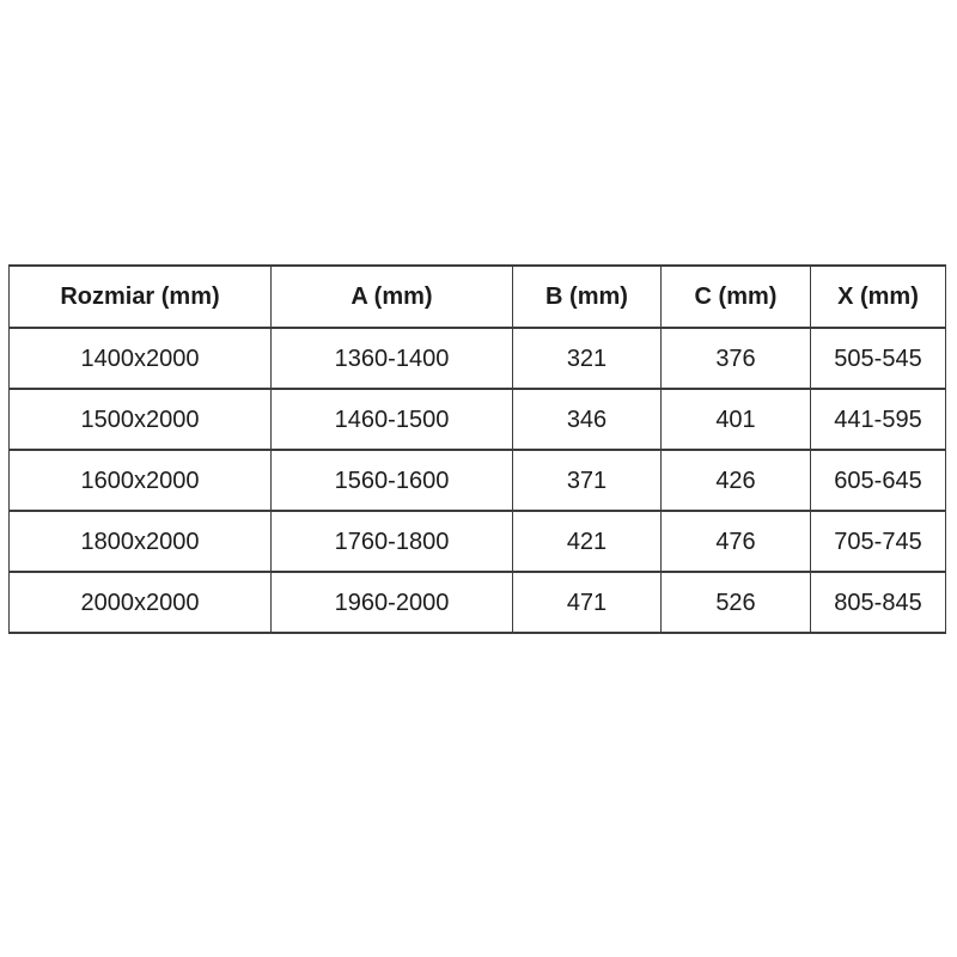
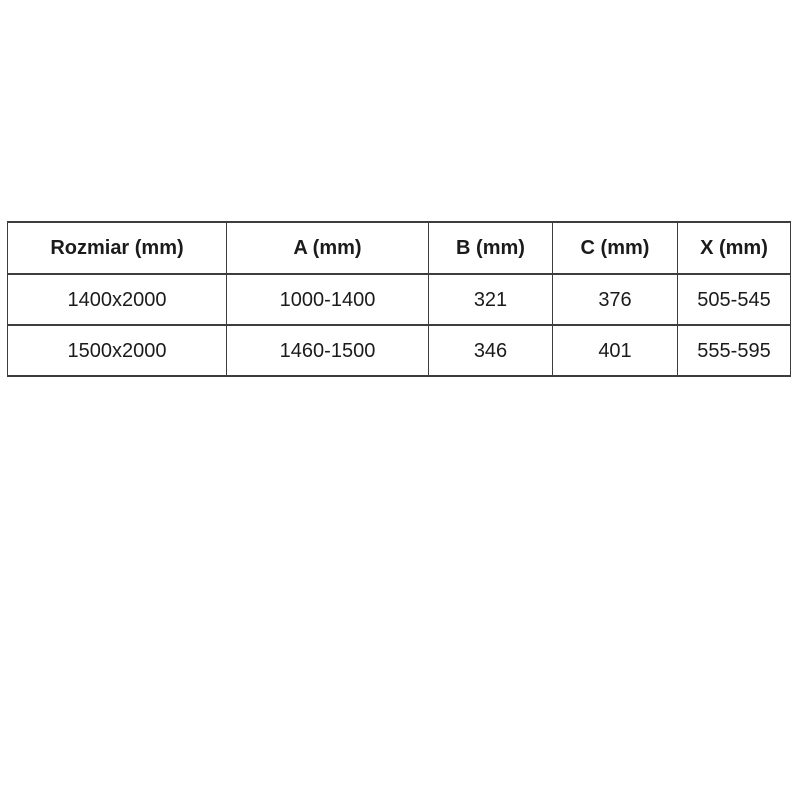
  Rozmiar (mm)	A (mm)	B (mm)	C (mm)	X (mm)
- 1400x2000	1360-1400	321	376	505-545
+ 1400x2000	1000-1400	321	376	505-545
- 1500x2000	1460-1500	346	401	441-595
+ 1500x2000	1460-1500	346	401	555-595
- 1600x2000	1560-1600	371	426	605-645
- 1800x2000	1760-1800	421	476	705-745
- 2000x2000	1960-2000	471	526	805-845
